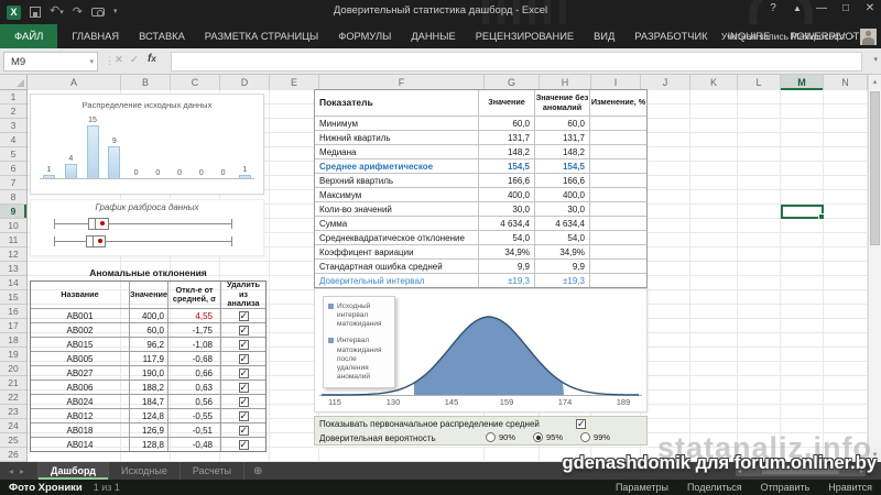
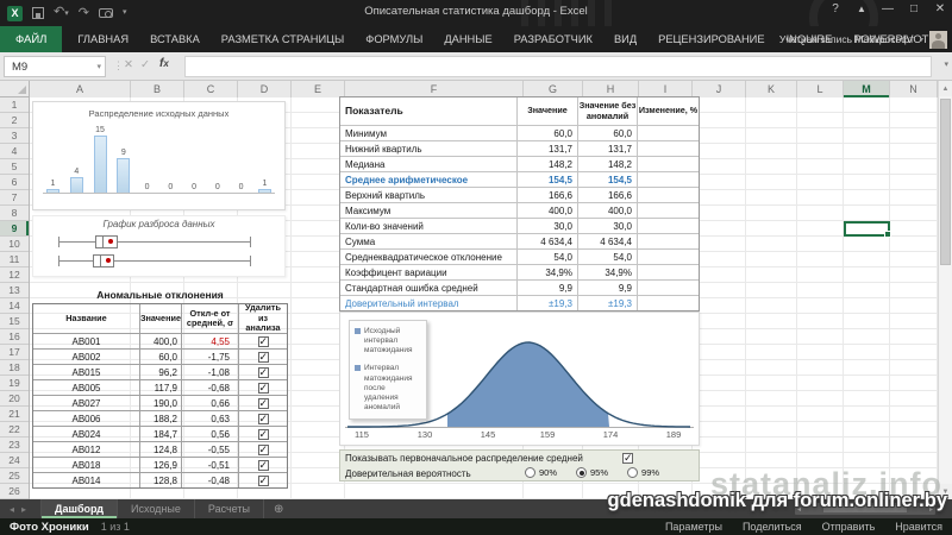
  X
  ↷
- Доверительный статистика дашборд - Excel
+ Описательная статистика дашборд - Excel
  ?
  ▲
  —
  □
  ✕
  ФАЙЛ
  ГЛАВНАЯ
  ВСТАВКА
  РАЗМЕТКА СТРАНИЦЫ
  ФОРМУЛЫ
  ДАННЫЕ
- РЕЦЕНЗИРОВАНИЕ
+ РАЗРАБОТЧИК
  ВИД
- РАЗРАБОТЧИК
+ РЕЦЕНЗИРОВАНИЕ
  INQUIRE
  POWERPIVOT
  Учетная запись Майкрософт
  M9
  ⋮
  ✕
  ✓
  fx
  A
  B
  C
  D
  E
  F
  G
  H
  I
  J
  K
  L
  M
  N
  1
  2
  3
  4
  5
  6
  7
  8
  9
  10
  11
  12
  13
  14
  15
  16
  17
  18
  19
  20
  21
  22
  23
  24
  25
  26
  Распределение исходных данных
  График разброса данных
  Аномальные отклонения
  Название
  Значение
  Откл-е от средней, σ
  Удалить из анализа
  AB001
  400,0
  4,55
  AB002
  60,0
  -1,75
  AB015
  96,2
  -1,08
  AB005
  117,9
  -0,68
  AB027
  190,0
  0,66
  AB006
  188,2
  0,63
  AB024
  184,7
  0,56
  AB012
  124,8
  -0,55
  AB018
  126,9
  -0,51
  AB014
  128,8
  -0,48
  Показатель
  Значение
  Значение без аномалий
  Изменение, %
  Минимум
  60,0
  60,0
  Нижний квартиль
  131,7
  131,7
  Медиана
  148,2
  148,2
  Среднее арифметическое
  154,5
  154,5
  Верхний квартиль
  166,6
  166,6
  Максимум
  400,0
  400,0
  Коли-во значений
  30,0
  30,0
  Сумма
  4 634,4
  4 634,4
  Среднеквадратическое отклонение
  54,0
  54,0
  Коэффицент вариации
  34,9%
  34,9%
  Стандартная ошибка средней
  9,9
  9,9
  Доверительный интервал
  ±19,3
  ±19,3
  115
  130
  145
  159
  174
  189
  Показывать первоначальное распределение средней
  Доверительная вероятность
  90%
  95%
  99%
  ◂▸
  Дашборд
  Исходные
  Расчеты
  ⊕
  Фото Хроники
  1 из 1
  Параметры
  Поделиться
  Отправить
  Нравится
  statanaliz.info
  gdenashdomik для forum.onliner.by
